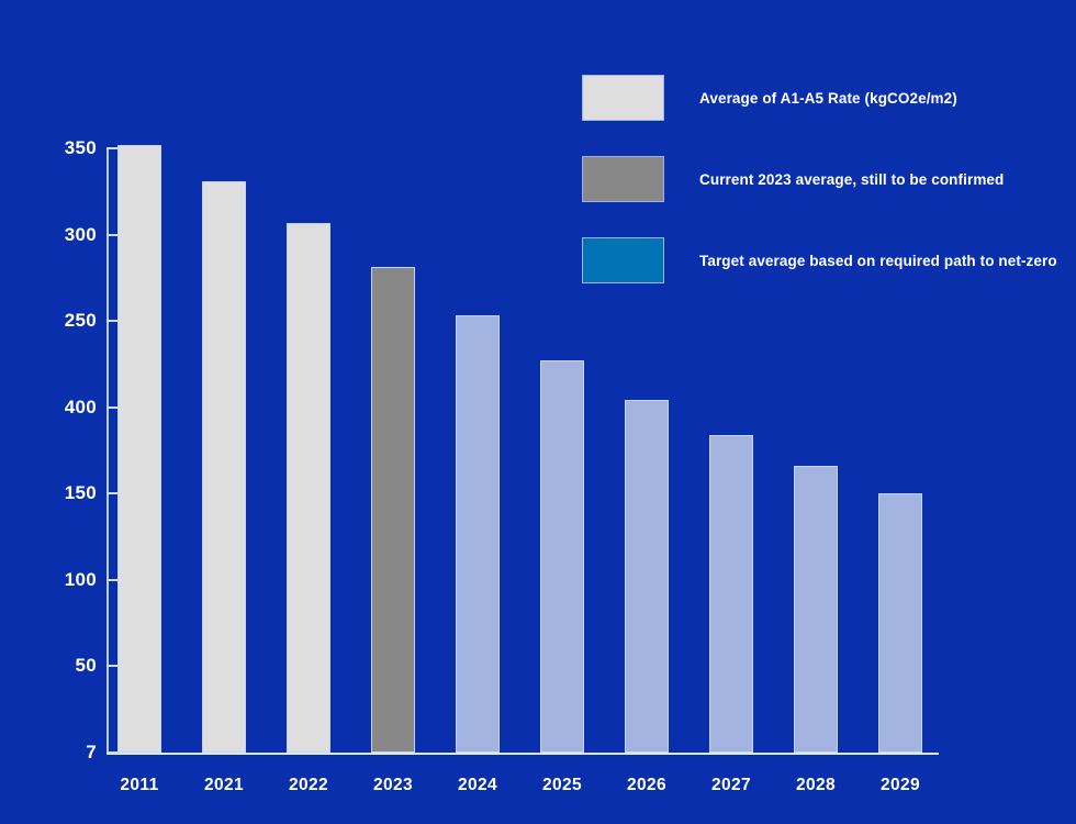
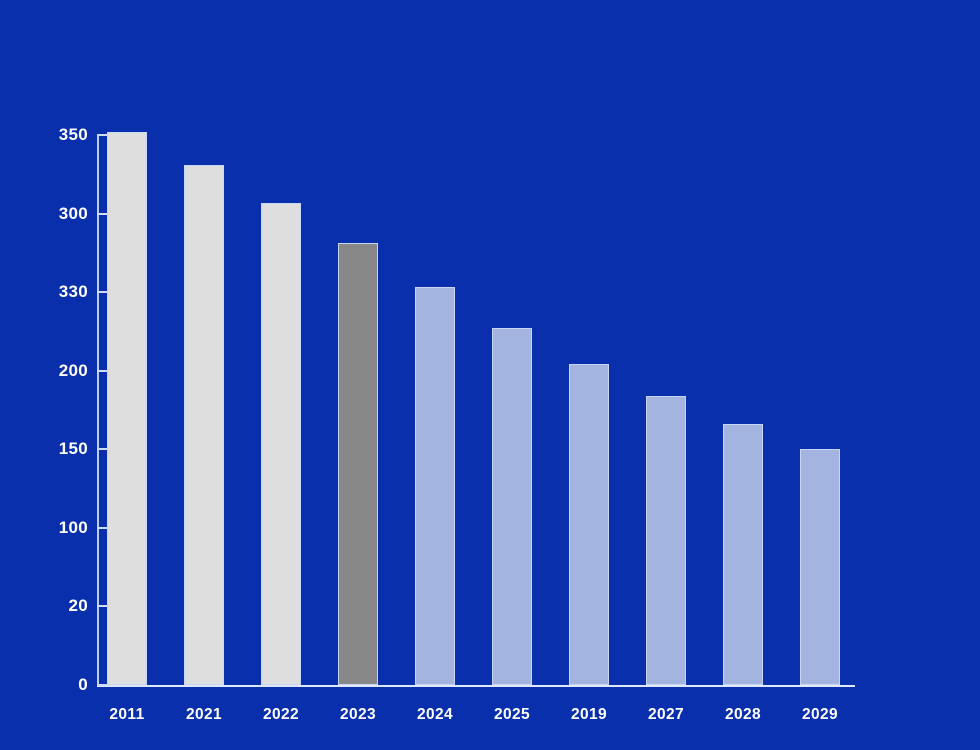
- Average of A1-A5 Rate (kgCO2e/m2)
- Current 2023 average, still to be confirmed
- Target average based on required path to net-zero
- 7
+ 0
- 50
+ 20
  100
  150
- 400
+ 200
- 250
+ 330
  300
  350
  2011
  2021
  2022
  2023
  2024
  2025
- 2026
+ 2019
  2027
  2028
  2029
